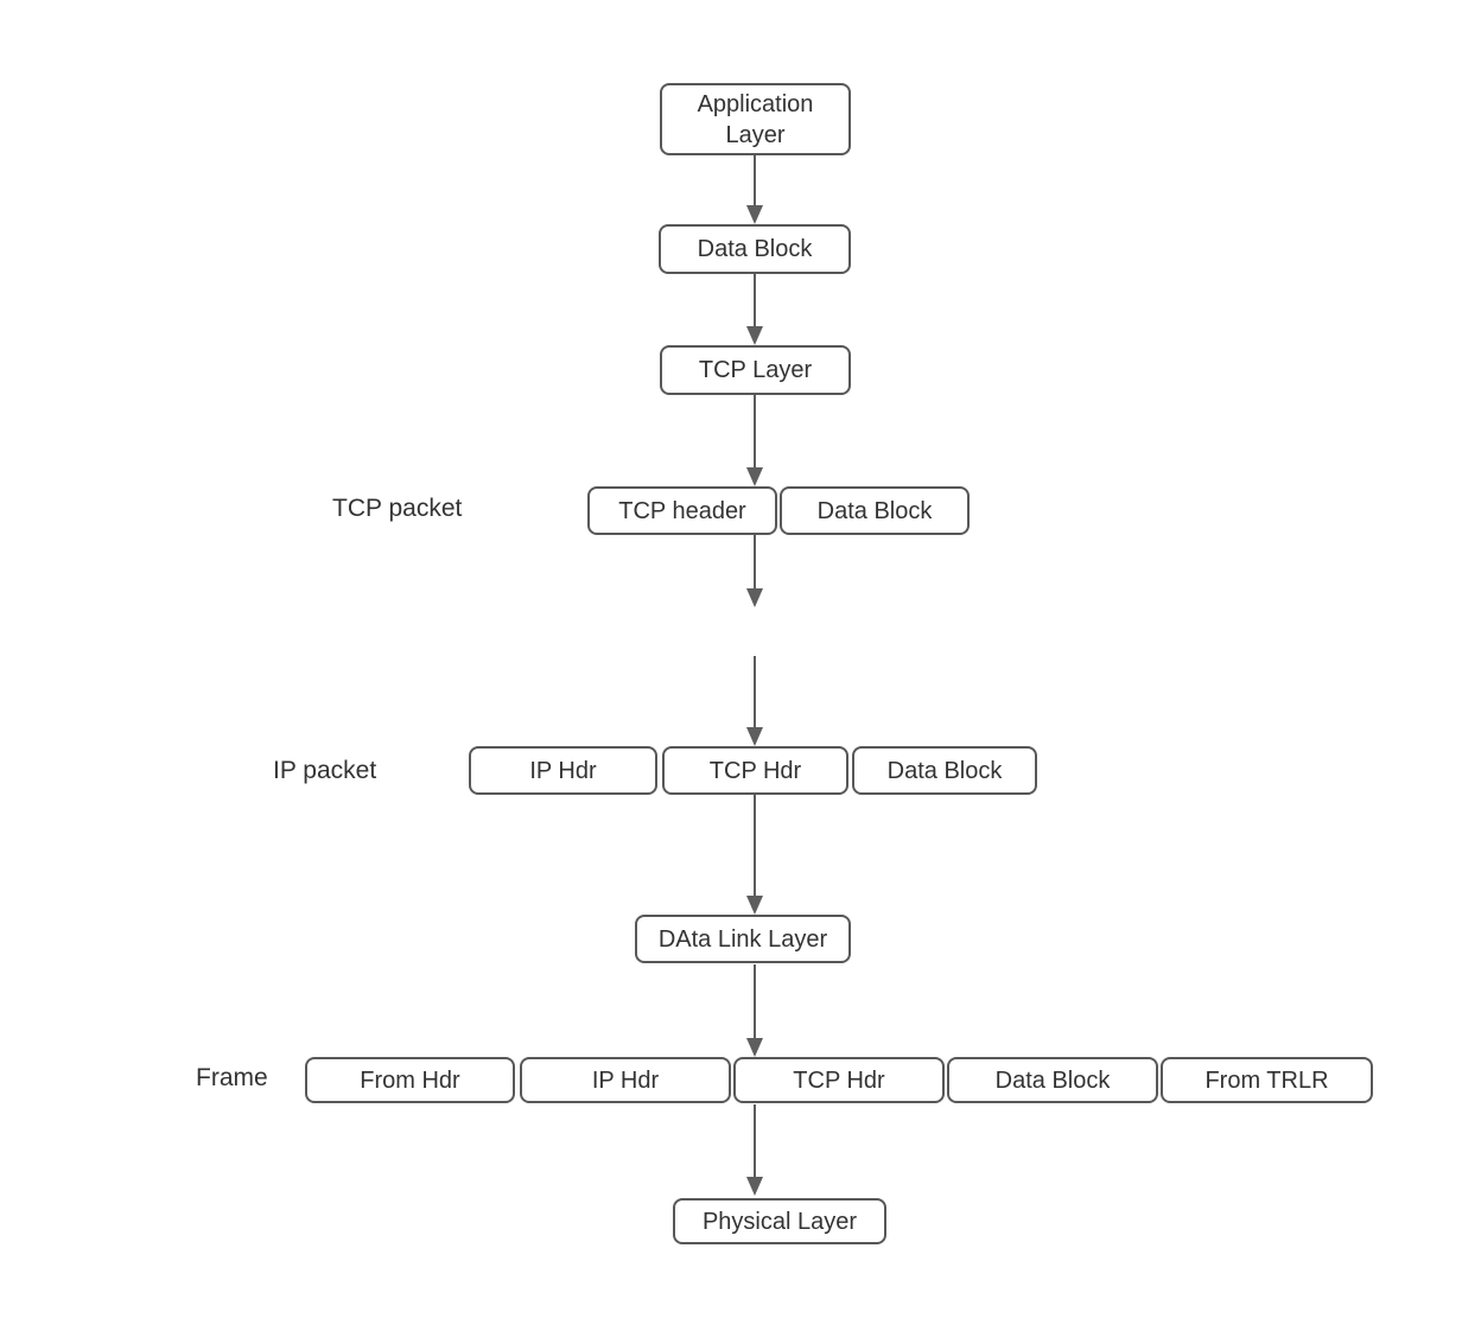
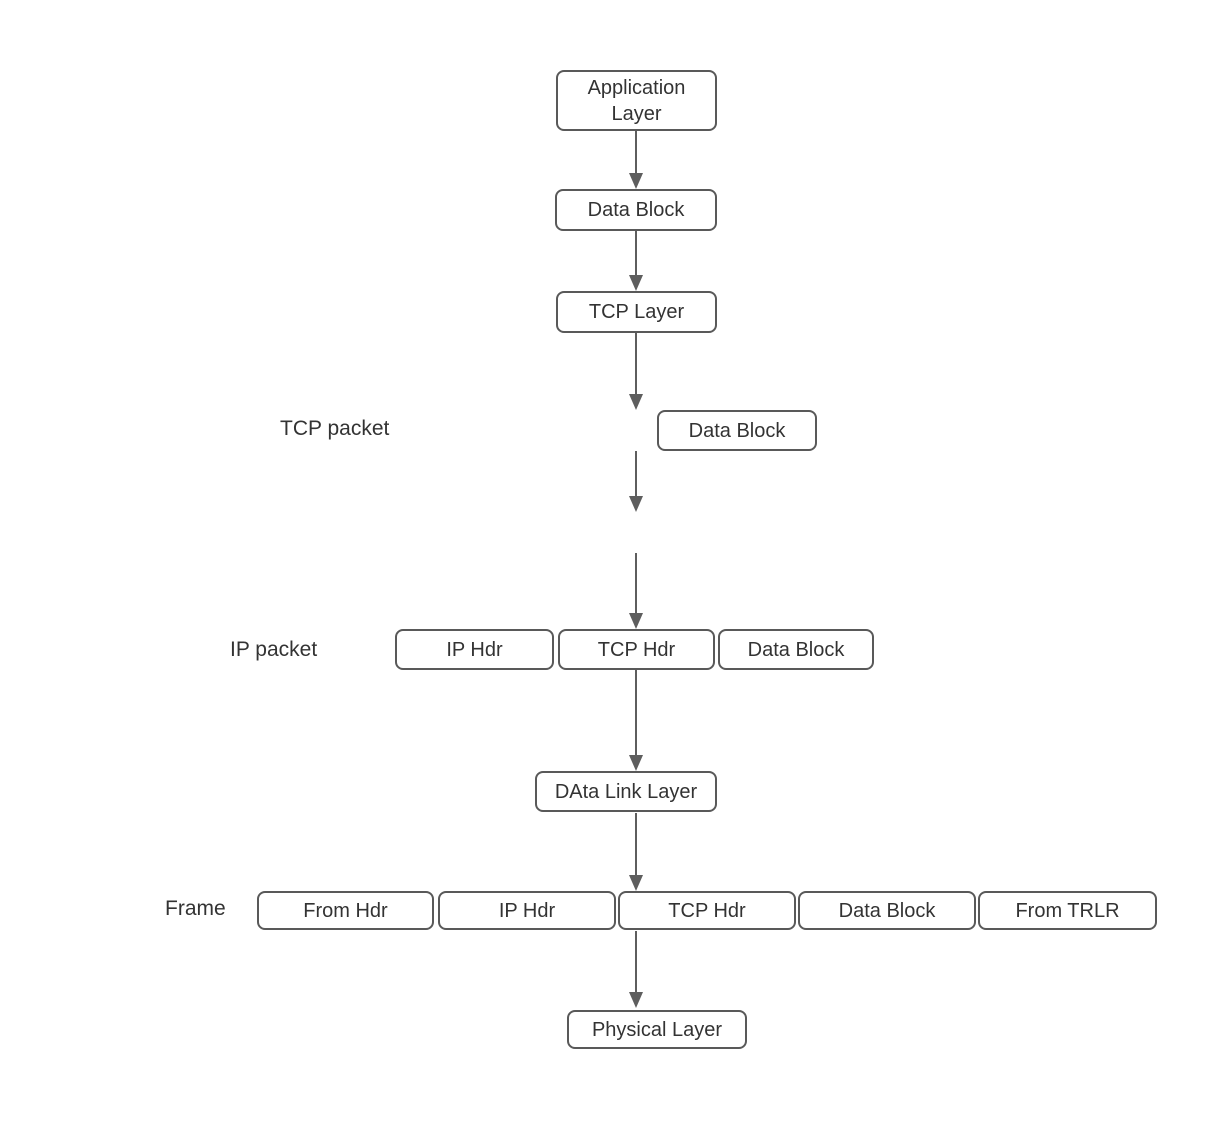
  Application Layer
  Data Block
  TCP Layer
  TCP packet
- TCP header
  Data Block
  IP packet
  IP Hdr
  TCP Hdr
  Data Block
  DAta Link Layer
  Frame
  From Hdr
  IP Hdr
  TCP Hdr
  Data Block
  From TRLR
  Physical Layer
